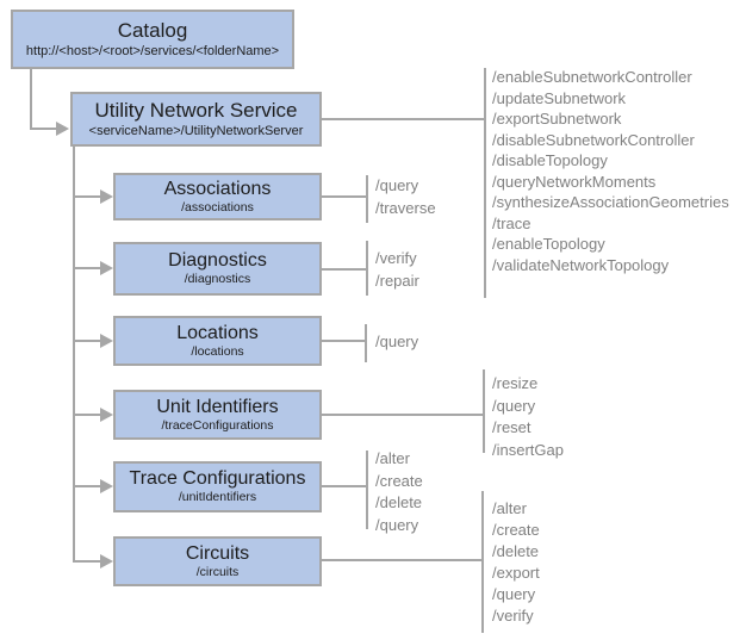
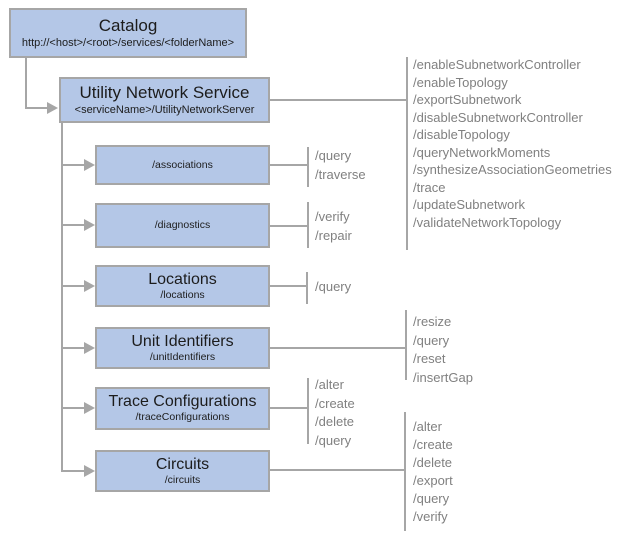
  Catalog
  http://<host>/<root>/services/<folderName>
  Utility Network Service
  <serviceName>/UtilityNetworkServer
- Associations
  /associations
- Diagnostics
  /diagnostics
  Locations
  /locations
  Unit Identifiers
- /traceConfigurations
+ /unitIdentifiers
  Trace Configurations
- /unitIdentifiers
+ /traceConfigurations
  Circuits
  /circuits
  /enableSubnetworkController
- /updateSubnetwork
+ /enableTopology
  /exportSubnetwork
  /disableSubnetworkController
  /disableTopology
  /queryNetworkMoments
  /synthesizeAssociationGeometries
  /trace
- /enableTopology
+ /updateSubnetwork
  /validateNetworkTopology
  /query
  /traverse
  /verify
  /repair
  /query
  /resize
  /query
  /reset
  /insertGap
  /alter
  /create
  /delete
  /query
  /alter
  /create
  /delete
  /export
  /query
  /verify
